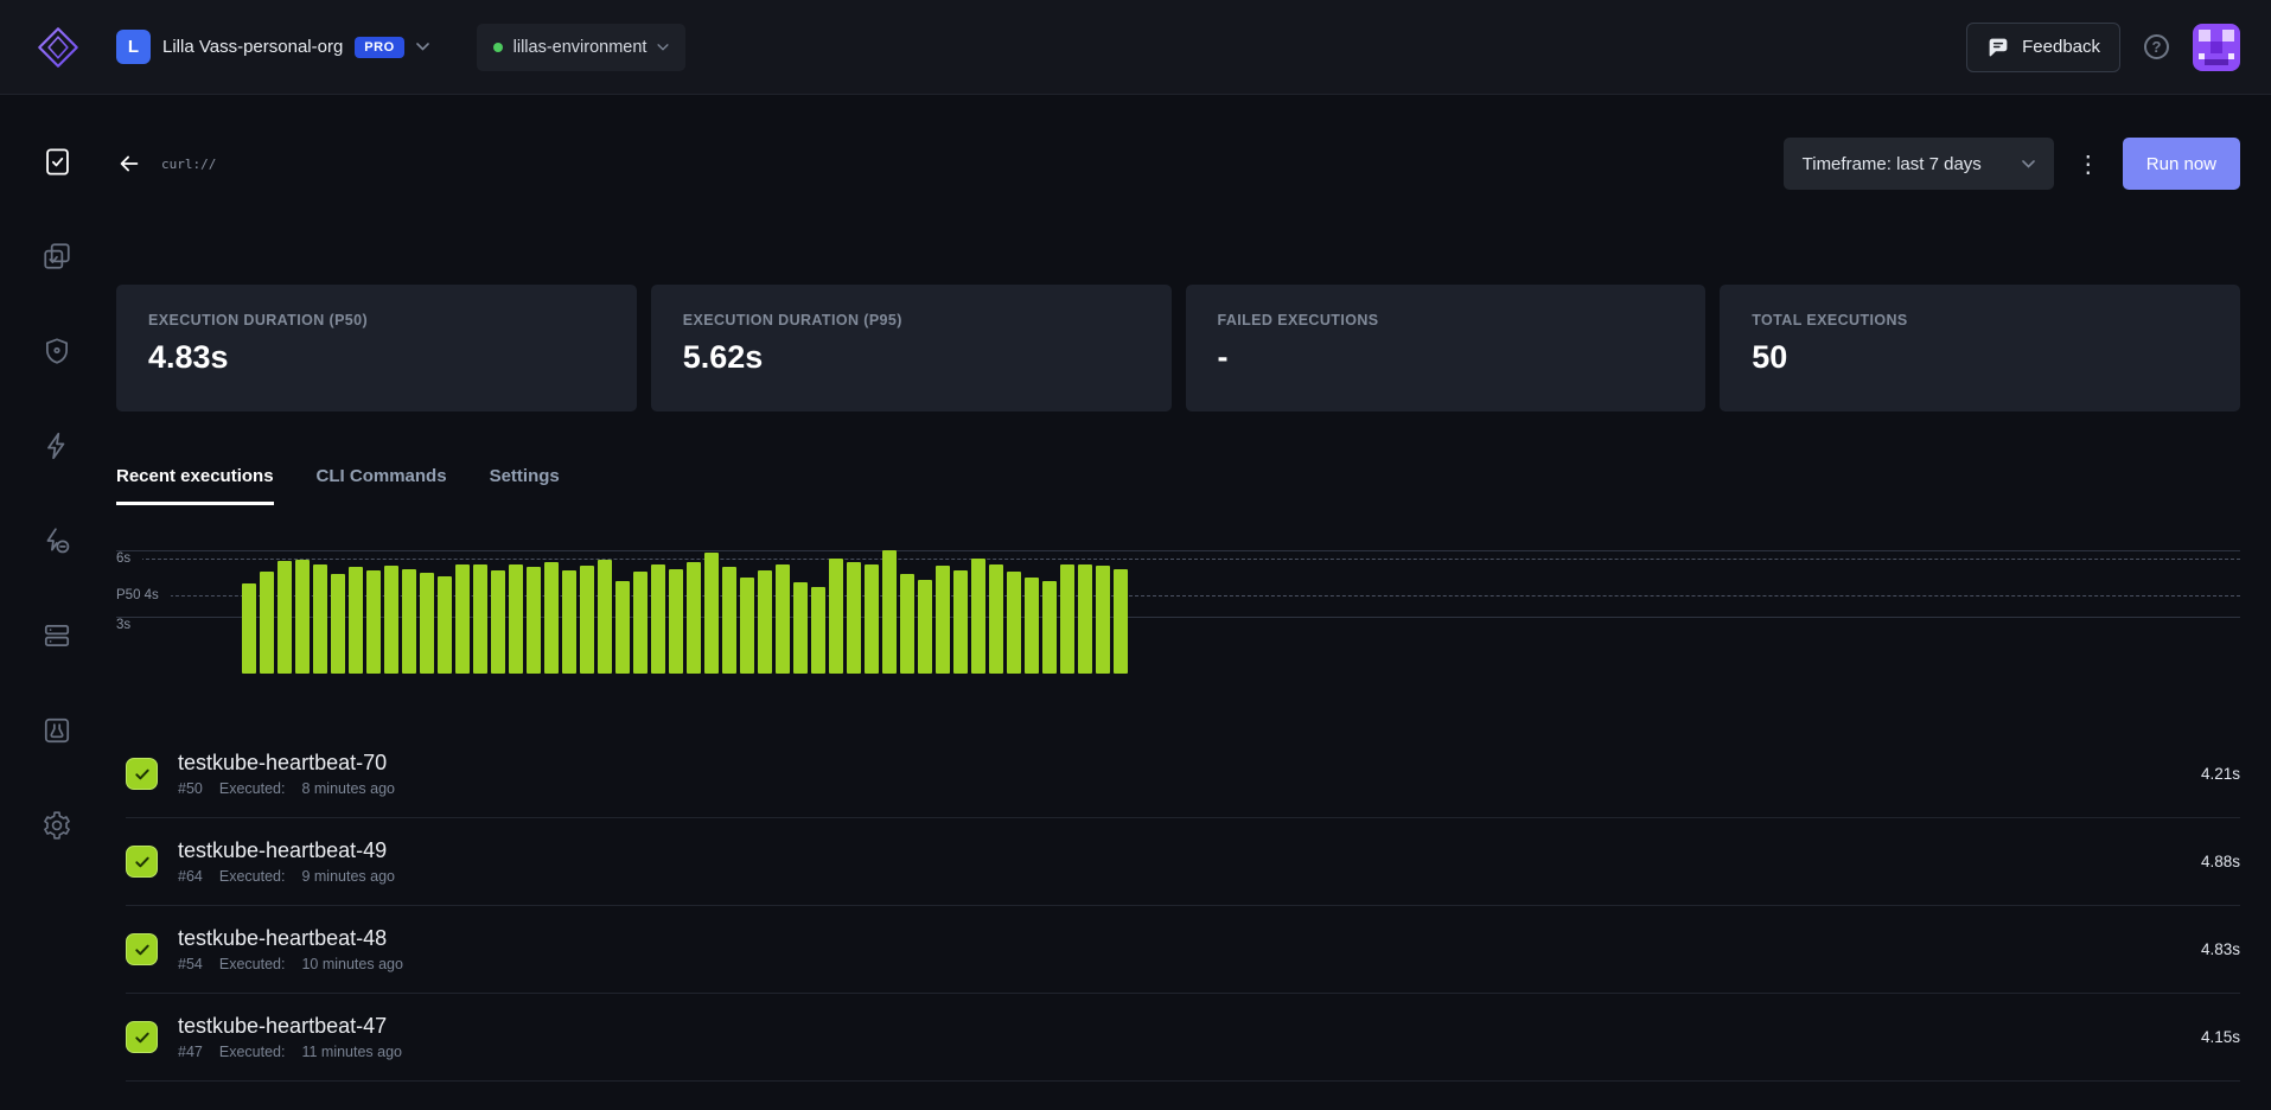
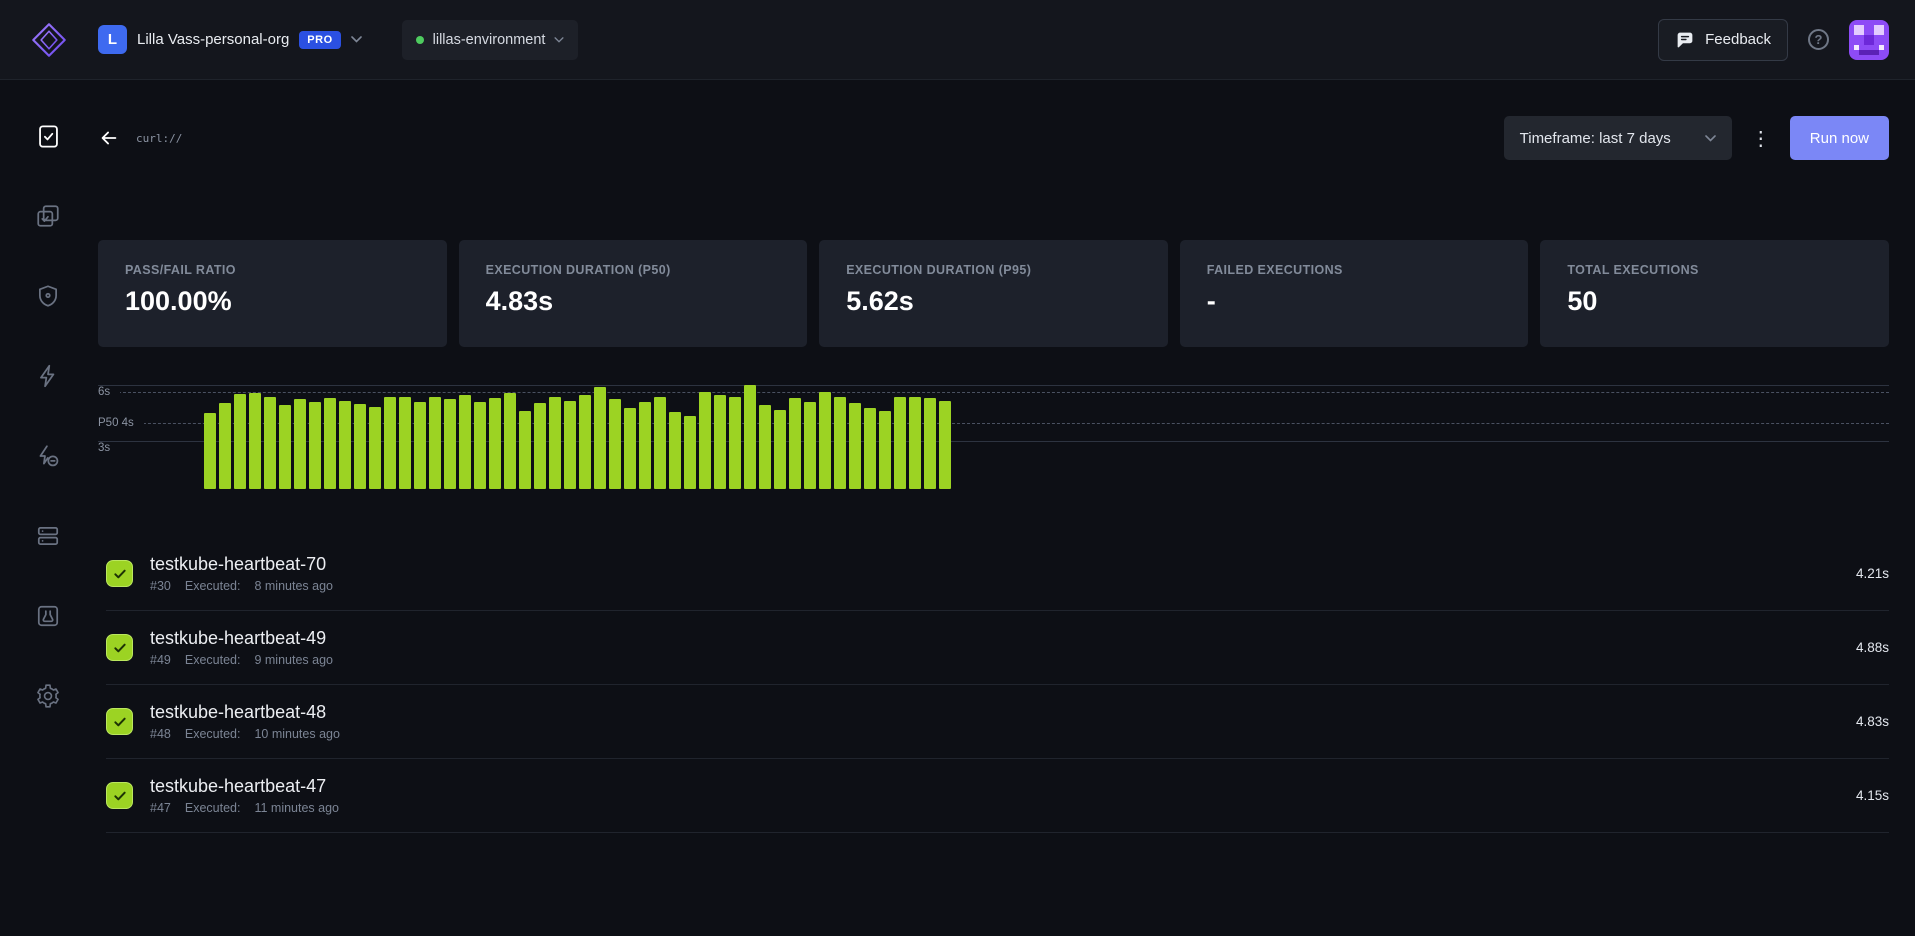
  L
  Lilla Vass-personal-org
  PRO
  lillas-environment
  Feedback
  ?
  curl://
  Timeframe: last 7 days
  ⋮
  Run now
+ PASS/FAIL RATIO
+ 100.00%
  EXECUTION DURATION (P50)
  4.83s
  EXECUTION DURATION (P95)
  5.62s
  FAILED EXECUTIONS
  -
  TOTAL EXECUTIONS
  50
- Recent executions
- CLI Commands
- Settings
  6s
  P50 4s
  3s
  testkube-heartbeat-70
- #50
+ #30
  Executed:
  8 minutes ago
  4.21s
  testkube-heartbeat-49
- #64
+ #49
  Executed:
  9 minutes ago
  4.88s
  testkube-heartbeat-48
- #54
+ #48
  Executed:
  10 minutes ago
  4.83s
  testkube-heartbeat-47
  #47
  Executed:
  11 minutes ago
  4.15s
